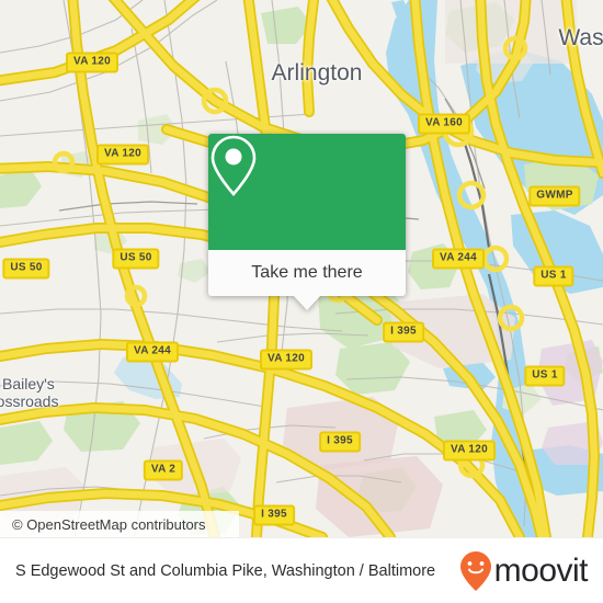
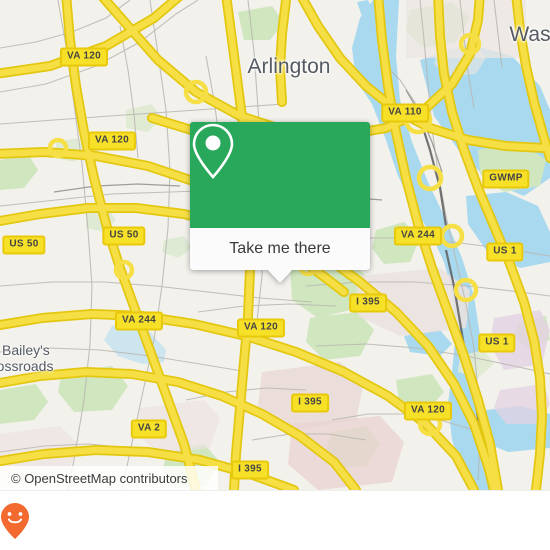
  Arlington
  Was
  Bailey's
  ossroads
  VA 120
  VA 120
- VA 160
+ VA 110
  GWMP
  US 50
  US 50
  VA 244
  US 1
  I 395
  VA 244
  VA 120
  US 1
  I 395
  VA 120
  VA 2
  I 395
  Take me there
  © OpenStreetMap contributors
- S Edgewood St and Columbia Pike, Washington / Baltimore
- moovit
